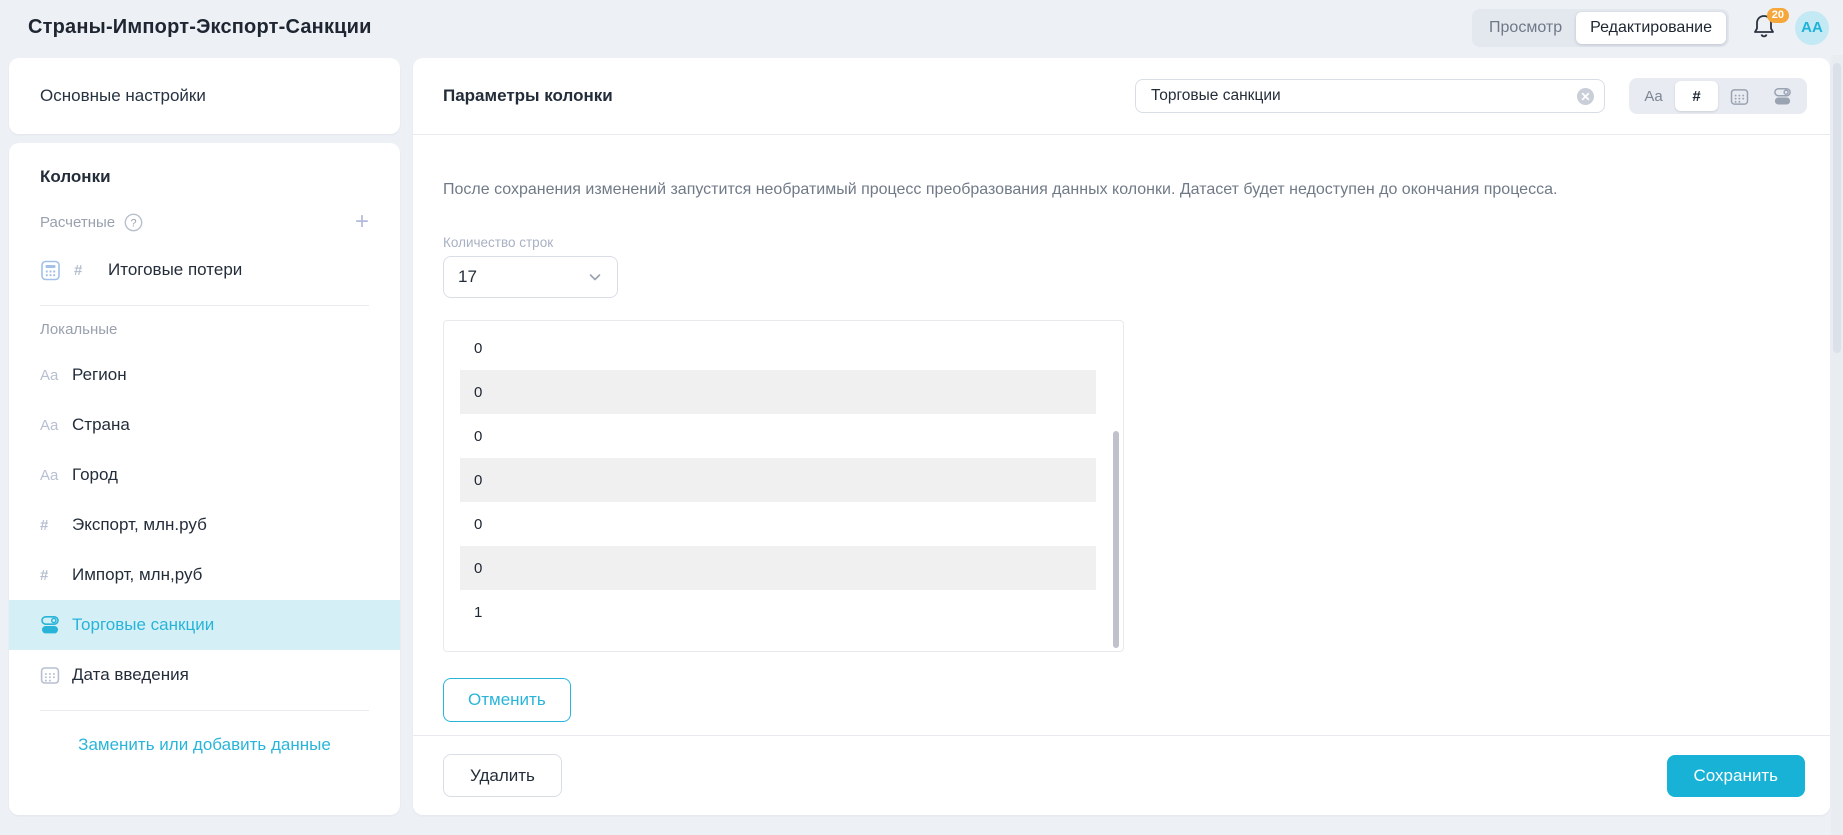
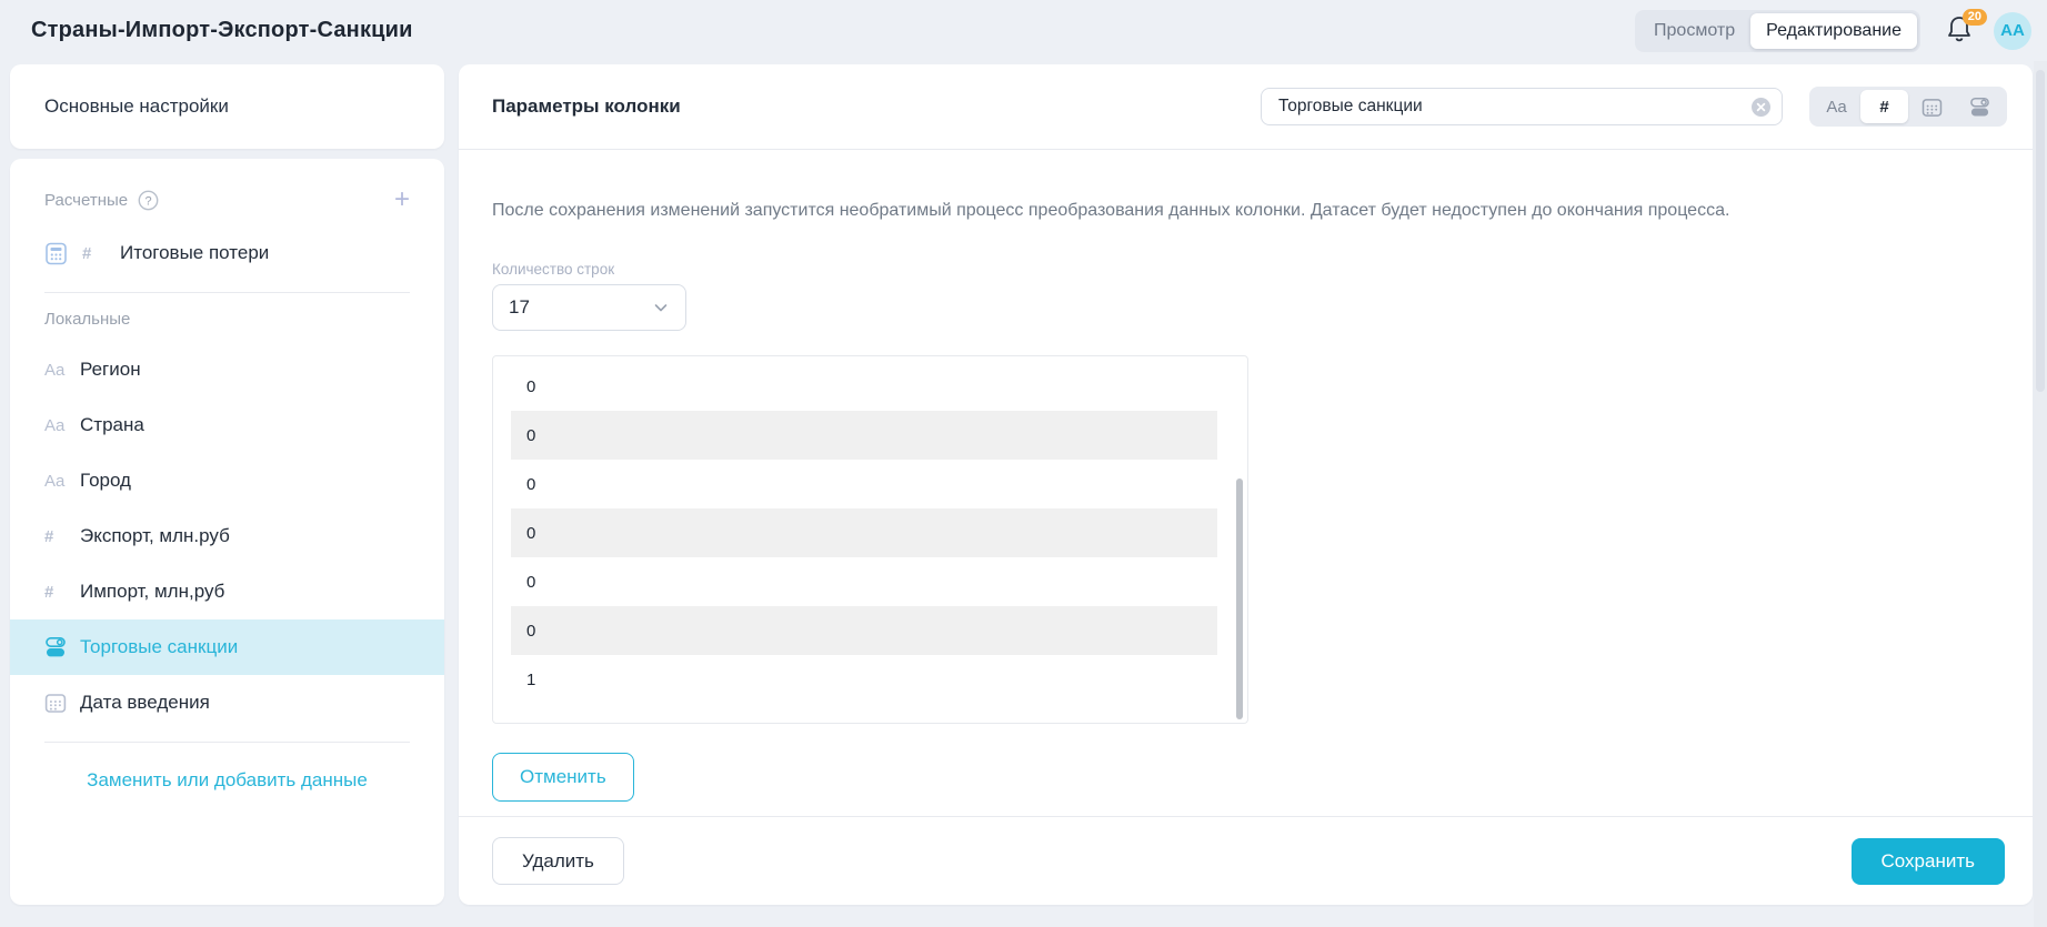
  Страны-Импорт-Экспорт-Санкции
  Просмотр
  Редактирование
  20
  AA
  Основные настройки
- Колонки
  Расчетные
  ?
  +
  #
  Итоговые потери
  Локальные
  Aa
  Регион
  Aa
  Страна
  Aa
  Город
  #
  Экспорт, млн.руб
  #
  Импорт, млн,руб
  Торговые санкции
  Дата введения
  Заменить или добавить данные
  Параметры колонки
  Торговые санкции
  Aa
  #
  После сохранения изменений запустится необратимый процесс преобразования данных колонки. Датасет будет недоступен до окончания процесса.
  Количество строк
  17
  0
  0
  0
  0
  0
  0
  1
  Отменить
  Удалить
  Сохранить
